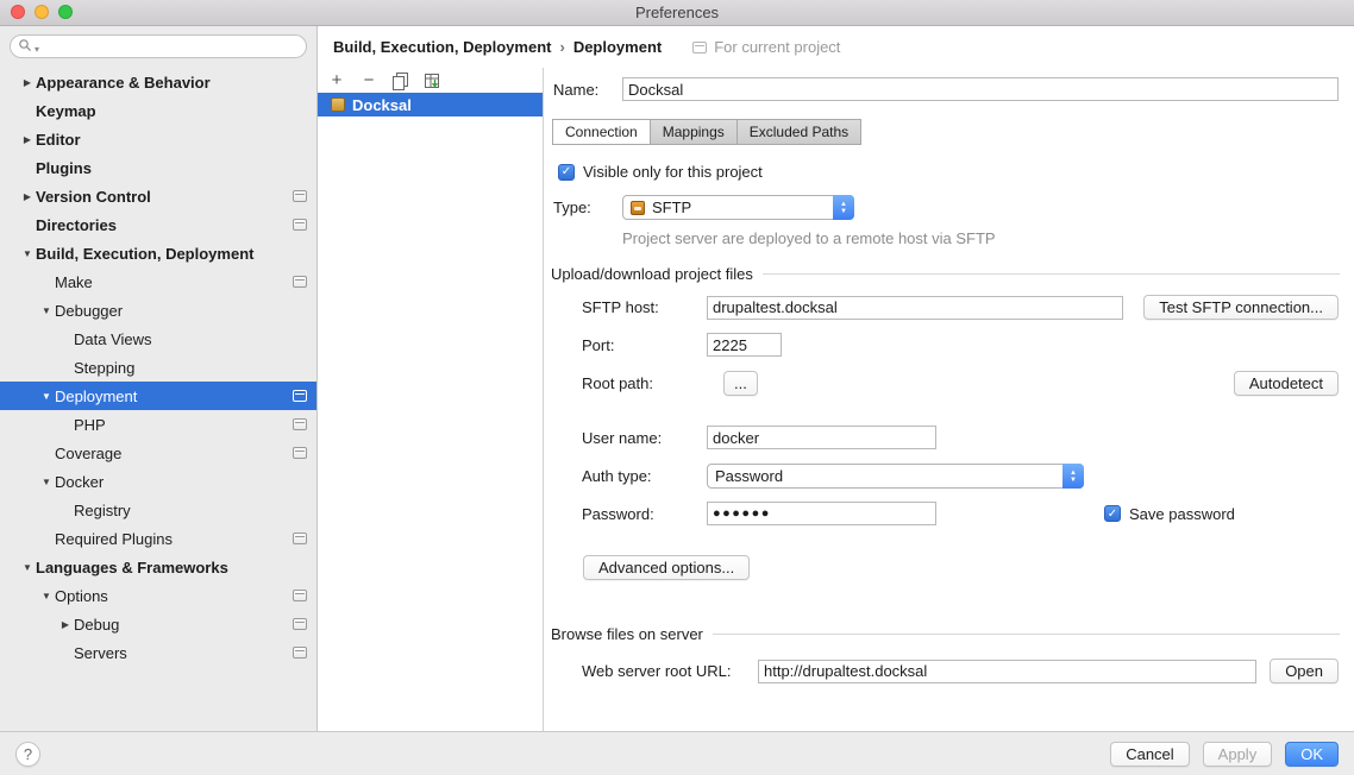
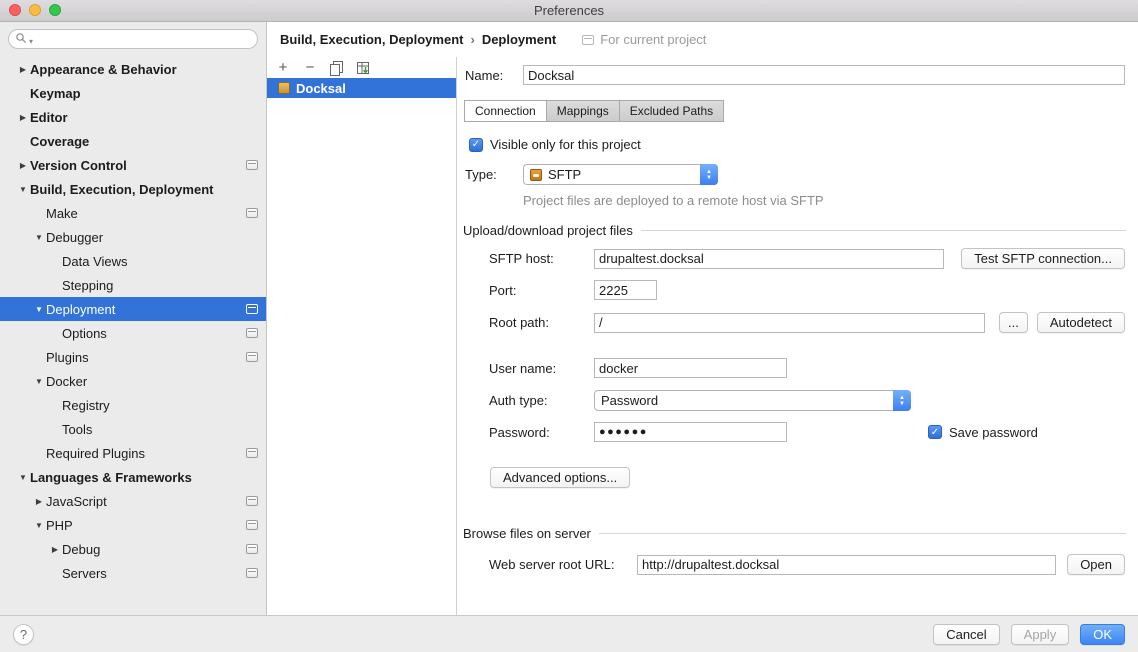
  Preferences
  Appearance & Behavior
  Keymap
  Editor
- Plugins
+ Coverage
  Version Control
- Directories
  Build, Execution, Deployment
  Make
  Debugger
  Data Views
  Stepping
  Deployment
- PHP
+ Options
- Coverage
+ Plugins
  Docker
  Registry
+ Tools
  Required Plugins
  Languages & Frameworks
+ JavaScript
- Options
+ PHP
  Debug
  Servers
  Build, Execution, Deployment
  ›
  Deployment
  For current project
  Docksal
  Name:
  Docksal
  Connection
  Mappings
  Excluded Paths
  Visible only for this project
  Type:
  SFTP
- Project server are deployed to a remote host via SFTP
+ Project files are deployed to a remote host via SFTP
  Upload/download project files
  SFTP host:
  drupaltest.docksal
  Test SFTP connection...
  Port:
  2225
  Root path:
+ /
  ...
  Autodetect
  User name:
  docker
  Auth type:
  Password
  Password:
  ●●●●●●
  Save password
  Advanced options...
  Browse files on server
  Web server root URL:
  http://drupaltest.docksal
  Open
  ?
  Cancel
  Apply
  OK
